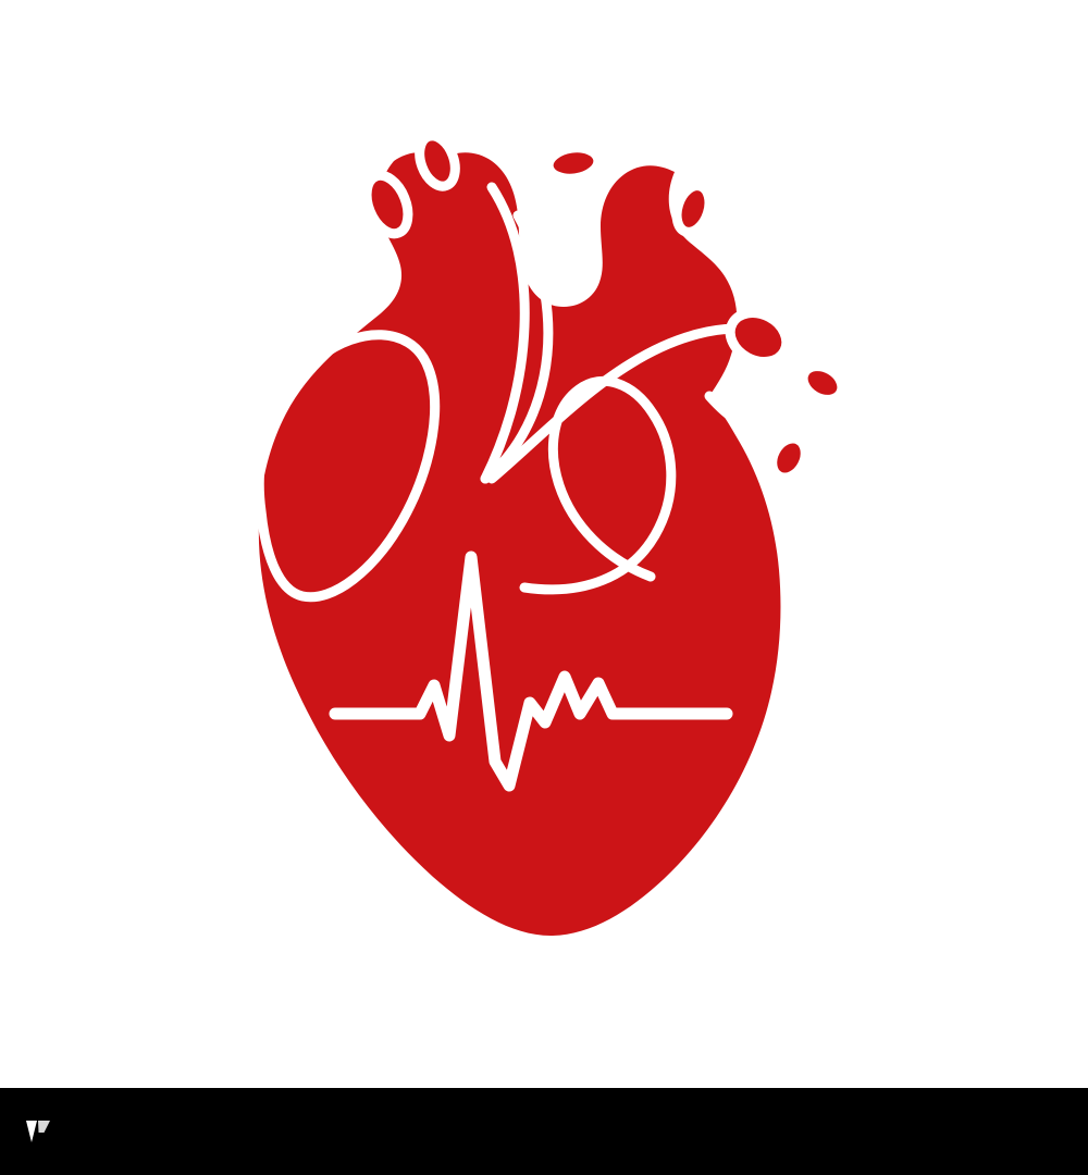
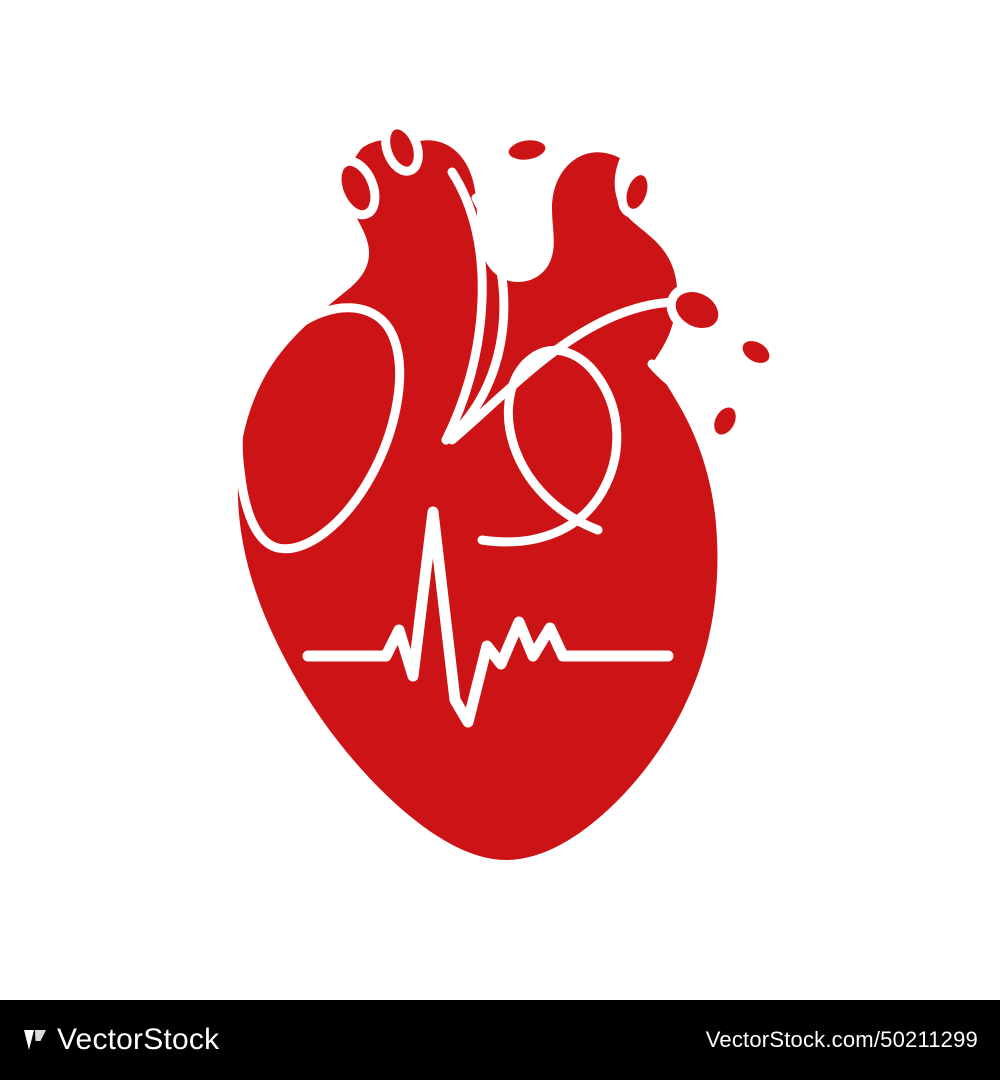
+ VectorStock
+ VectorStock.com/50211299
